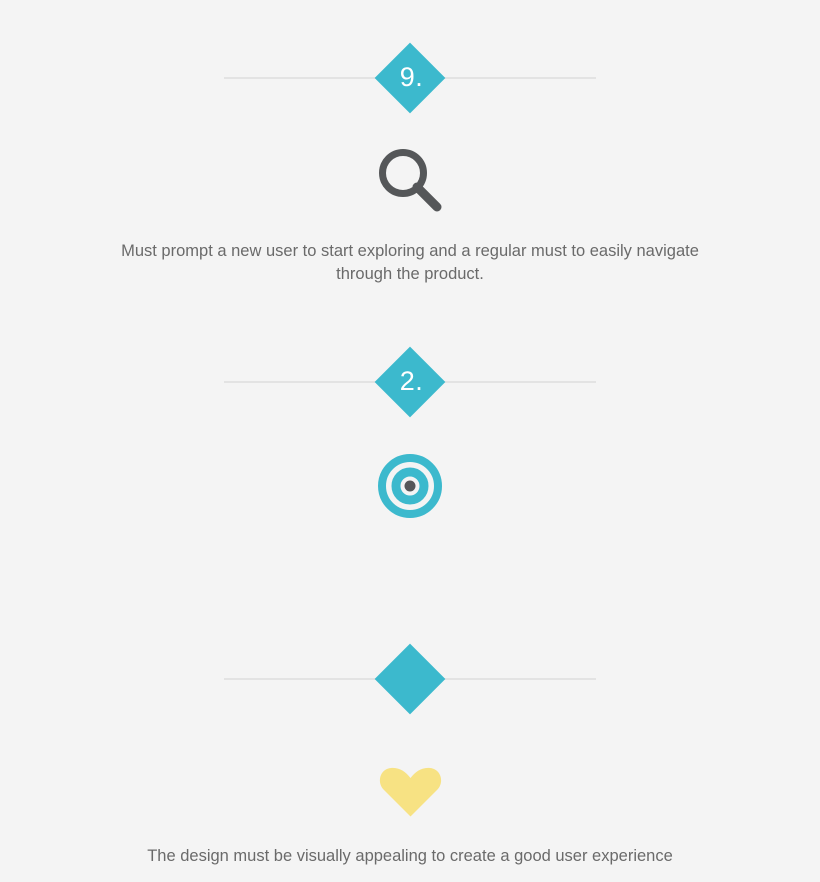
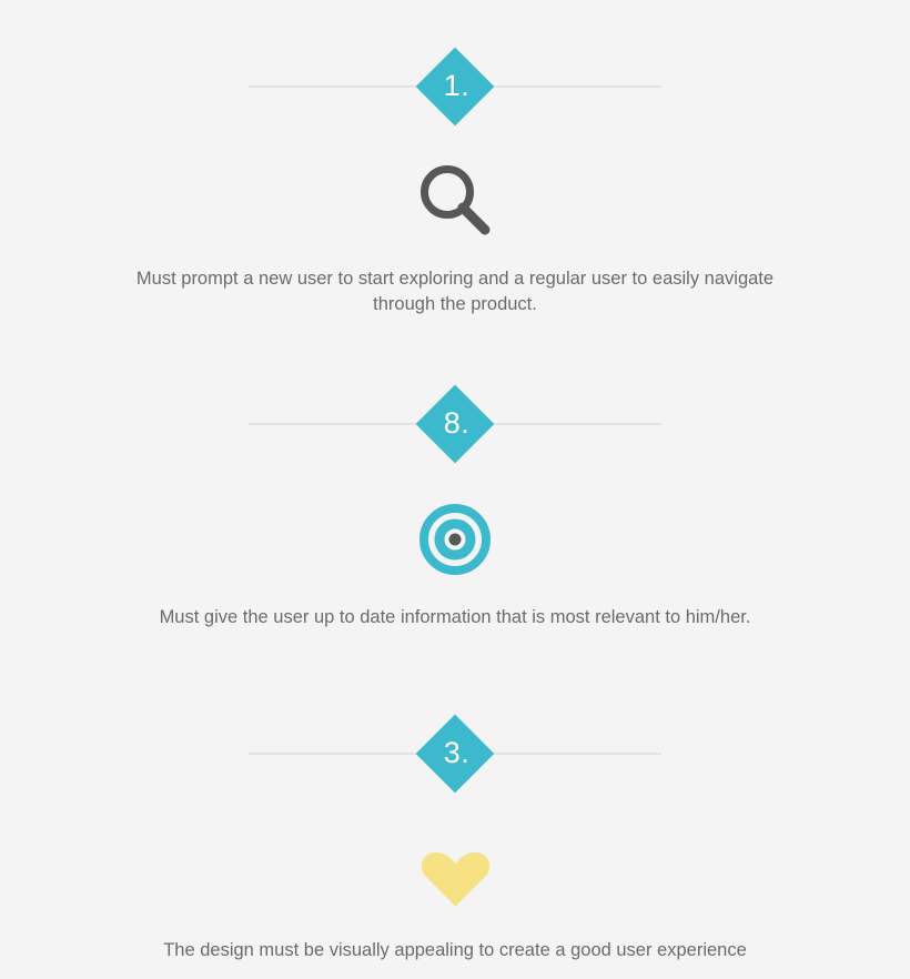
- 9.
+ 1.
- Must prompt a new user to start exploring and a regular must to easily navigate through the product.
+ Must prompt a new user to start exploring and a regular user to easily navigate through the product.
- 2.
+ 8.
+ Must give the user up to date information that is most relevant to him/her.
+ 3.
  The design must be visually appealing to create a good user experience
